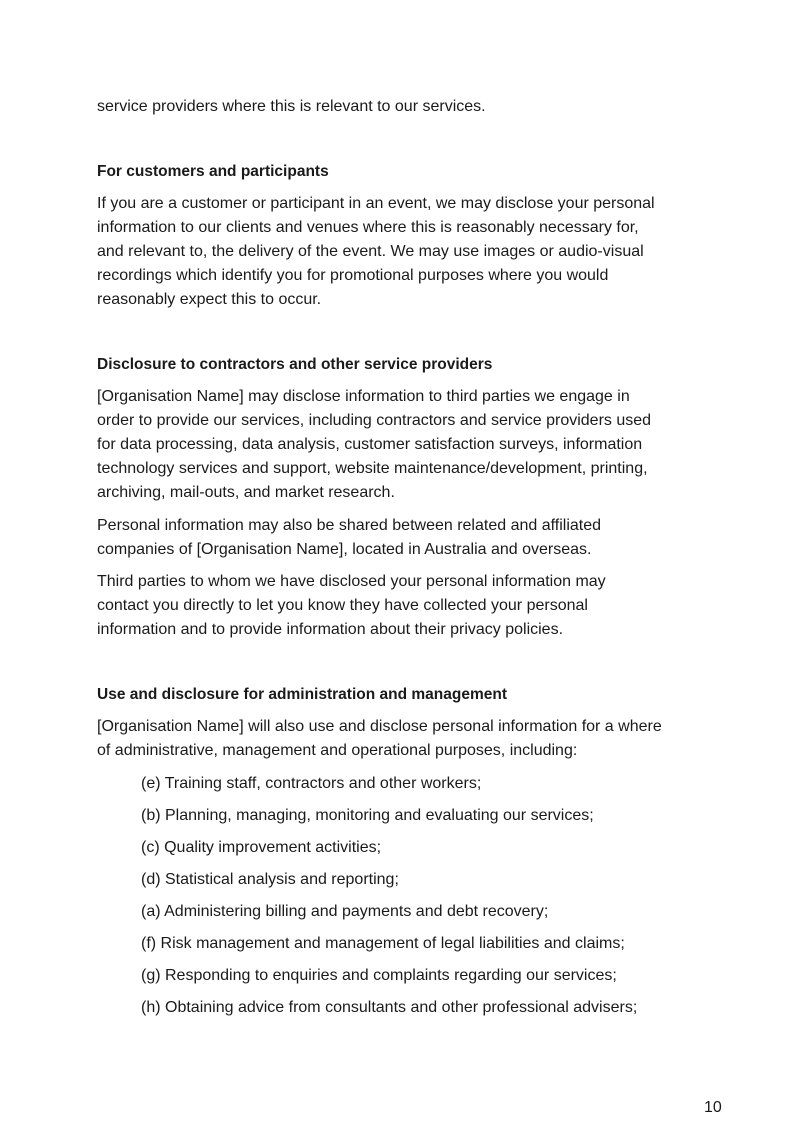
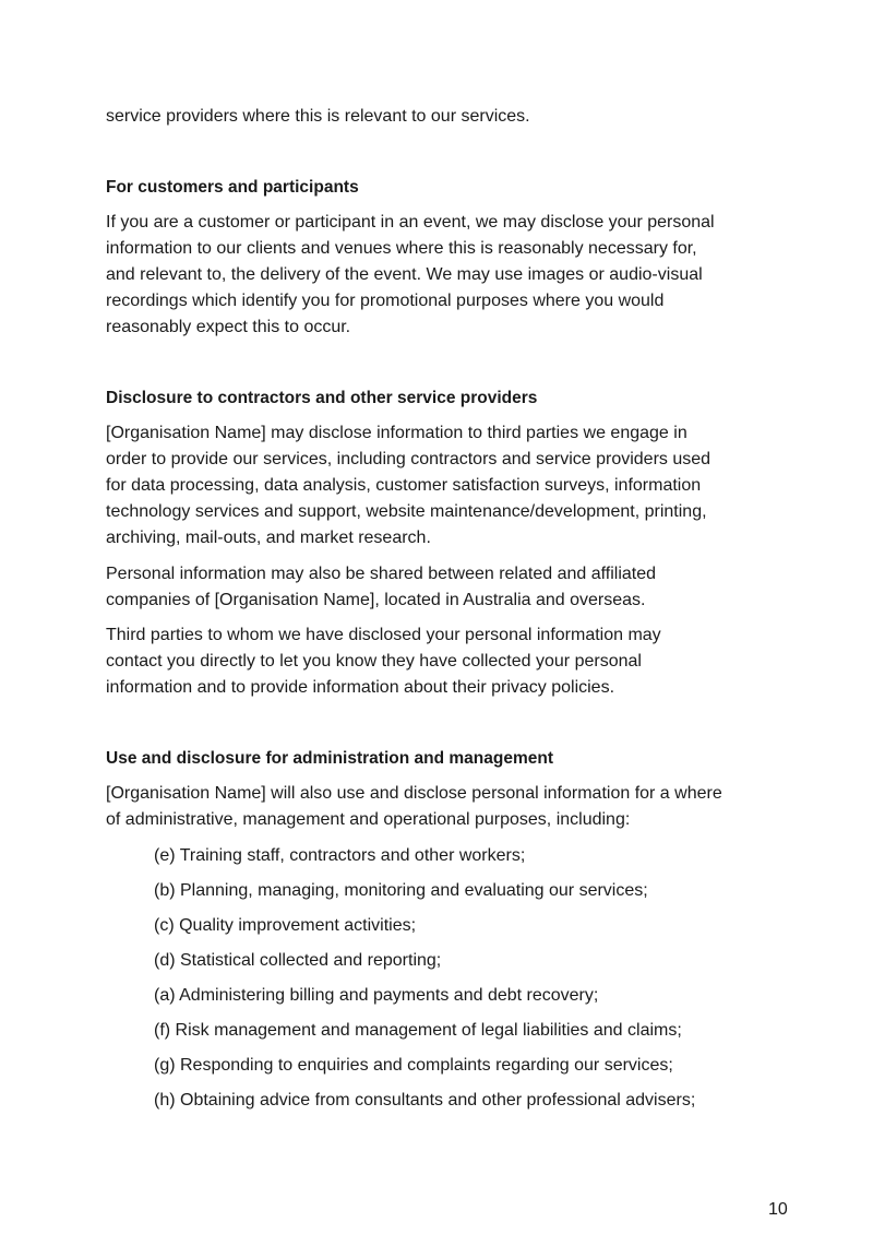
  service providers where this is relevant to our services.
  For customers and participants
  If you are a customer or participant in an event, we may disclose your personal
  information to our clients and venues where this is reasonably necessary for,
  and relevant to, the delivery of the event. We may use images or audio-visual
  recordings which identify you for promotional purposes where you would
  reasonably expect this to occur.
  Disclosure to contractors and other service providers
  [Organisation Name] may disclose information to third parties we engage in
  order to provide our services, including contractors and service providers used
  for data processing, data analysis, customer satisfaction surveys, information
  technology services and support, website maintenance/development, printing,
  archiving, mail-outs, and market research.
  Personal information may also be shared between related and affiliated
  companies of [Organisation Name], located in Australia and overseas.
  Third parties to whom we have disclosed your personal information may
  contact you directly to let you know they have collected your personal
  information and to provide information about their privacy policies.
  Use and disclosure for administration and management
  [Organisation Name] will also use and disclose personal information for a where
  of administrative, management and operational purposes, including:
  (e) Training staff, contractors and other workers;
  (b) Planning, managing, monitoring and evaluating our services;
  (c) Quality improvement activities;
- (d) Statistical analysis and reporting;
+ (d) Statistical collected and reporting;
  (a) Administering billing and payments and debt recovery;
  (f) Risk management and management of legal liabilities and claims;
  (g) Responding to enquiries and complaints regarding our services;
  (h) Obtaining advice from consultants and other professional advisers;
  10
